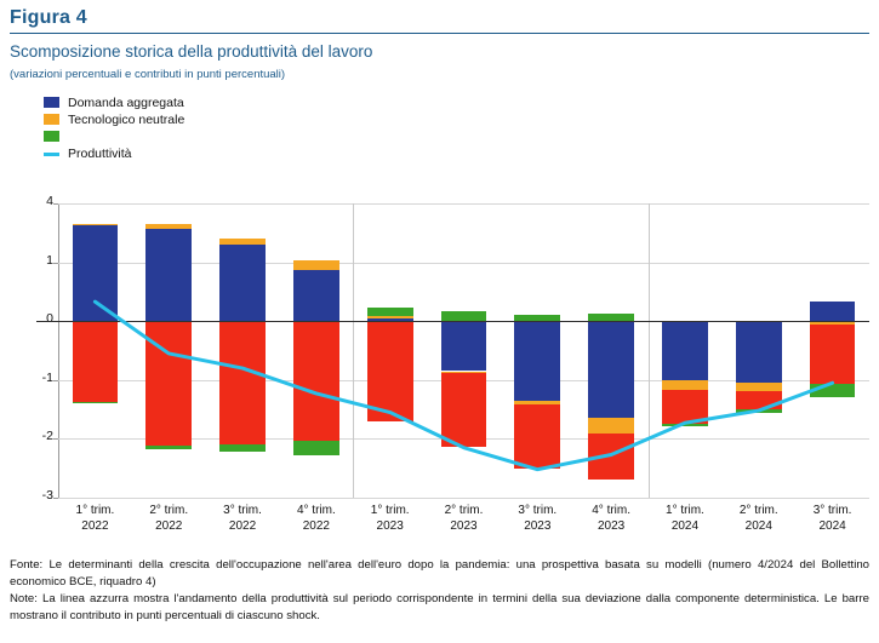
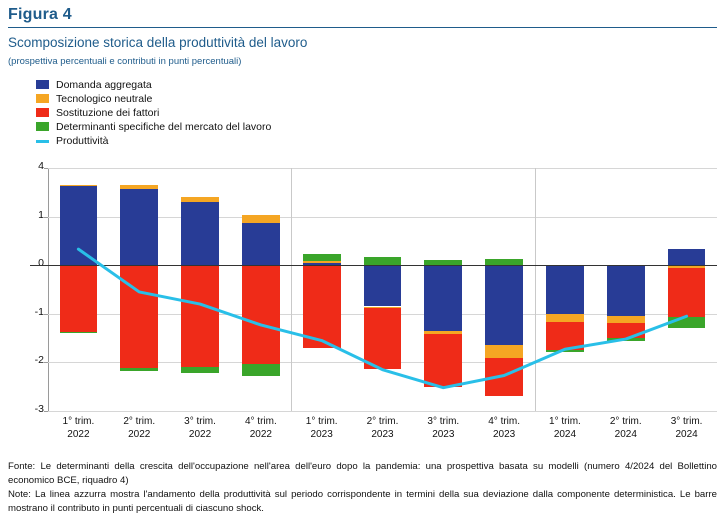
  Figura 4
  Scomposizione storica della produttività del lavoro
- (variazioni percentuali e contributi in punti percentuali)
+ (prospettiva percentuali e contributi in punti percentuali)
  Domanda aggregata
  Tecnologico neutrale
+ Sostituzione dei fattori
+ Determinanti specifiche del mercato del lavoro
  Produttività
  4
  1
  0
  -1
  -2
  -3
  1° trim.
  2022
  2° trim.
  2022
  3° trim.
  2022
  4° trim.
  2022
  1° trim.
  2023
  2° trim.
  2023
  3° trim.
  2023
  4° trim.
  2023
  1° trim.
  2024
  2° trim.
  2024
  3° trim.
  2024
  Fonte: Le determinanti della crescita dell'occupazione nell'area dell'euro dopo la pandemia: una prospettiva basata su modelli (numero 4/2024 del Bollettino economico BCE, riquadro 4)
  Note: La linea azzurra mostra l'andamento della produttività sul periodo corrispondente in termini della sua deviazione dalla componente deterministica. Le barre mostrano il contributo in punti percentuali di ciascuno shock.
